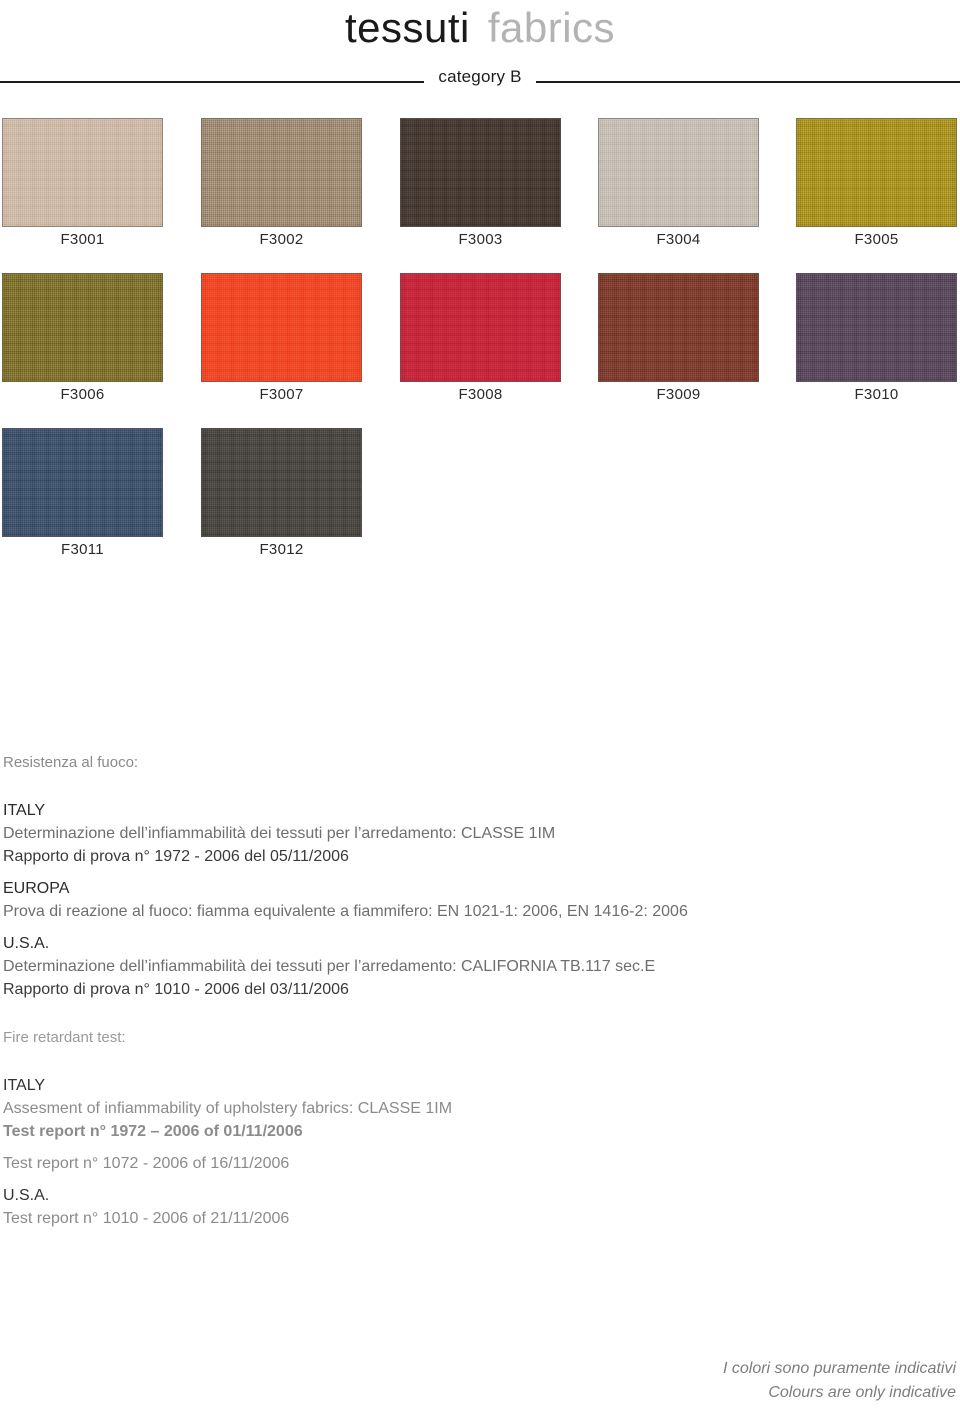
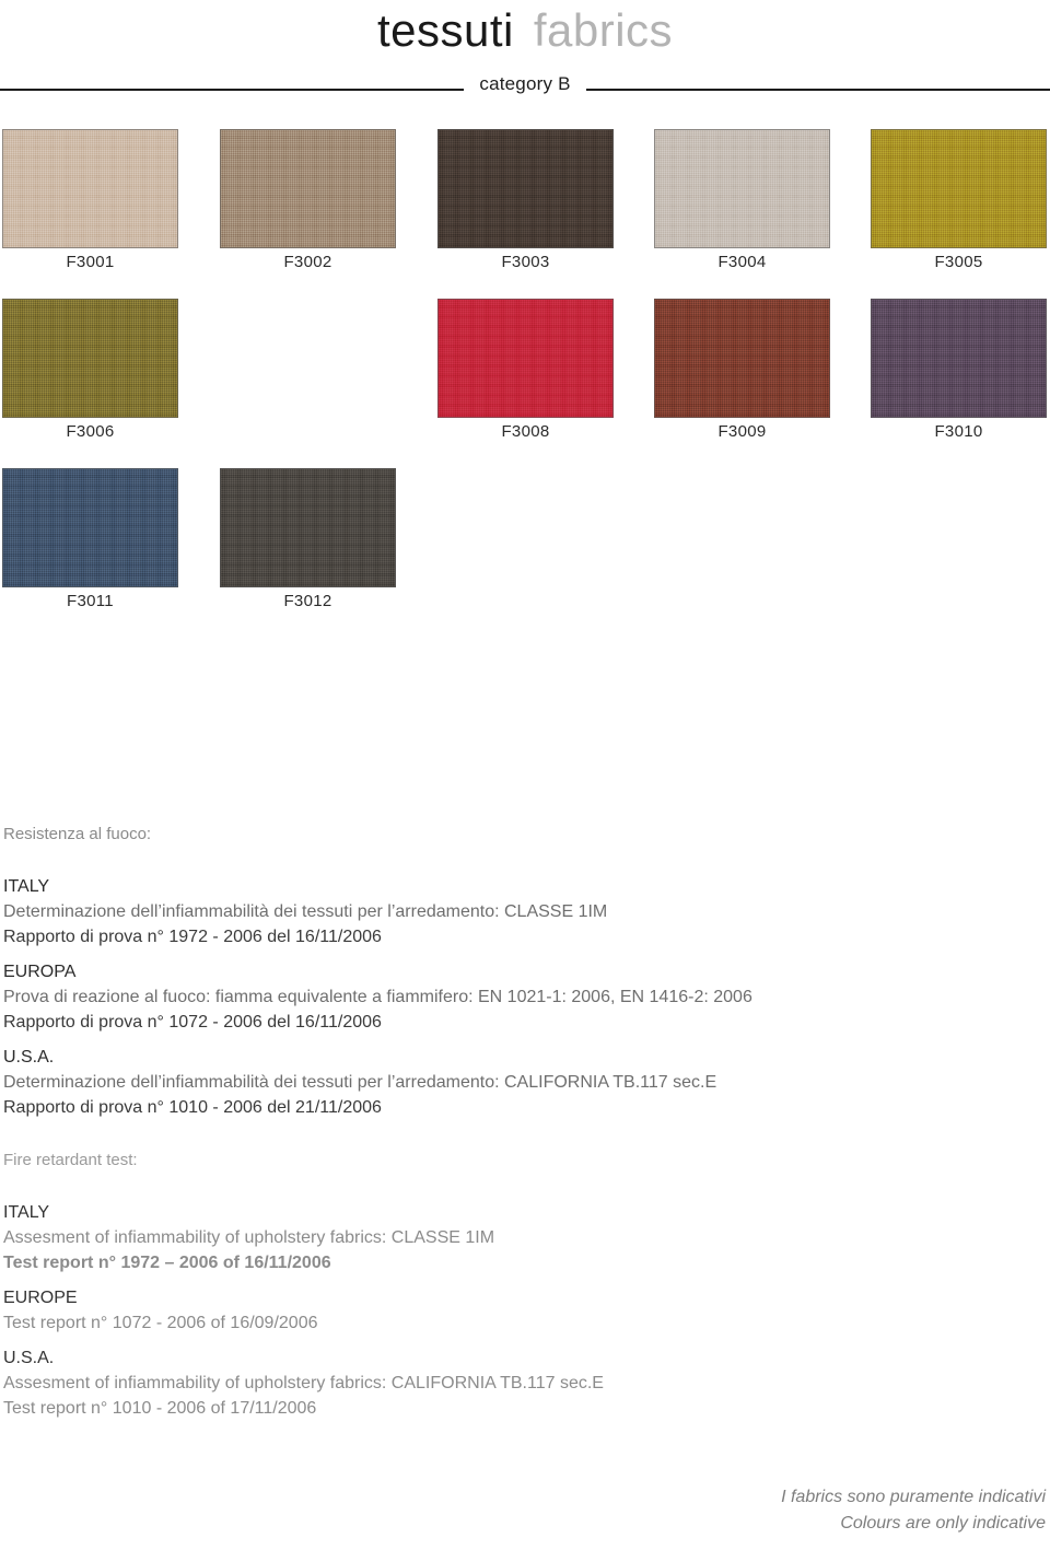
  tessuti fabrics
  category B
  F3001
  F3002
  F3003
  F3004
  F3005
  F3006
- F3007
  F3008
  F3009
  F3010
  F3011
  F3012
  Resistenza al fuoco:
  ITALY
  Determinazione dell’infiammabilità dei tessuti per l’arredamento: CLASSE 1IM
- Rapporto di prova n° 1972 - 2006 del 05/11/2006
+ Rapporto di prova n° 1972 - 2006 del 16/11/2006
  EUROPA
  Prova di reazione al fuoco: fiamma equivalente a fiammifero: EN 1021-1: 2006, EN 1416-2: 2006
+ Rapporto di prova n° 1072 - 2006 del 16/11/2006
  U.S.A.
  Determinazione dell’infiammabilità dei tessuti per l’arredamento: CALIFORNIA TB.117 sec.E
- Rapporto di prova n° 1010 - 2006 del 03/11/2006
+ Rapporto di prova n° 1010 - 2006 del 21/11/2006
  Fire retardant test:
  ITALY
  Assesment of infiammability of upholstery fabrics: CLASSE 1IM
- Test report n° 1972 – 2006 of 01/11/2006
+ Test report n° 1972 – 2006 of 16/11/2006
+ EUROPE
- Test report n° 1072 - 2006 of 16/11/2006
+ Test report n° 1072 - 2006 of 16/09/2006
  U.S.A.
+ Assesment of infiammability of upholstery fabrics: CALIFORNIA TB.117 sec.E
- Test report n° 1010 - 2006 of 21/11/2006
+ Test report n° 1010 - 2006 of 17/11/2006
- I colori sono puramente indicativi
+ I fabrics sono puramente indicativi
  Colours are only indicative
